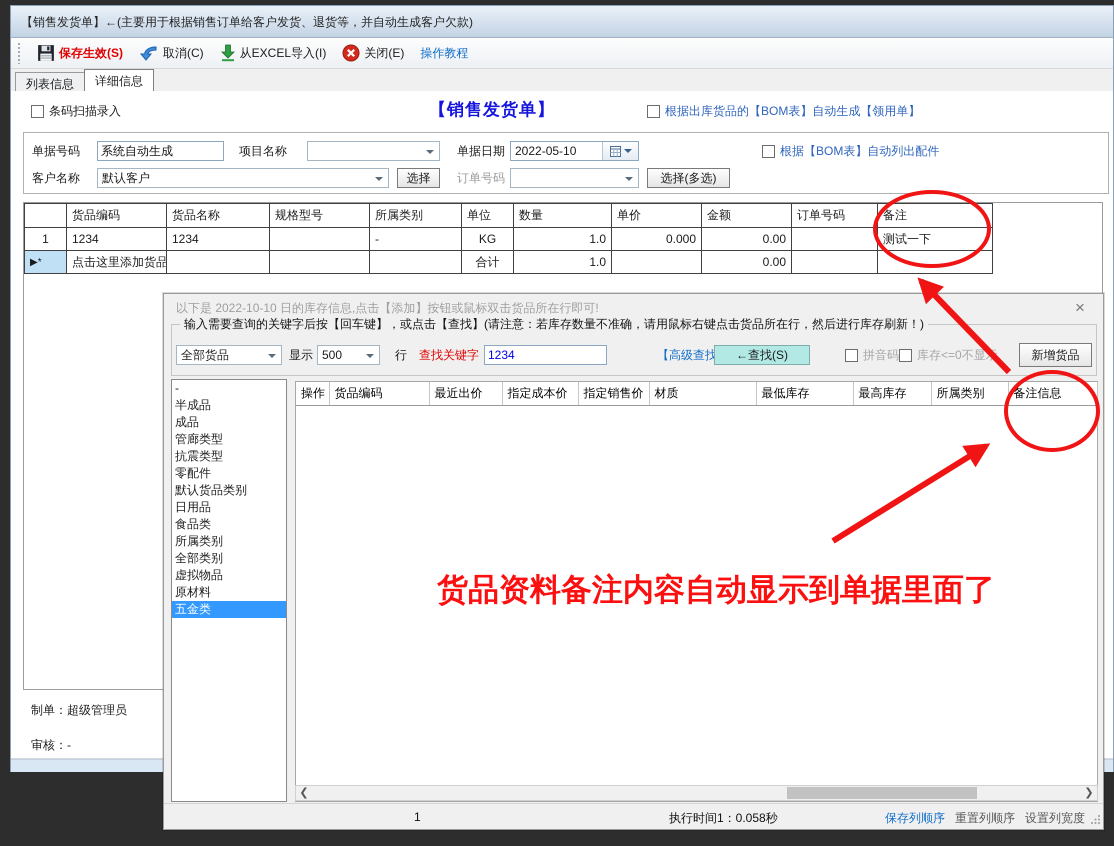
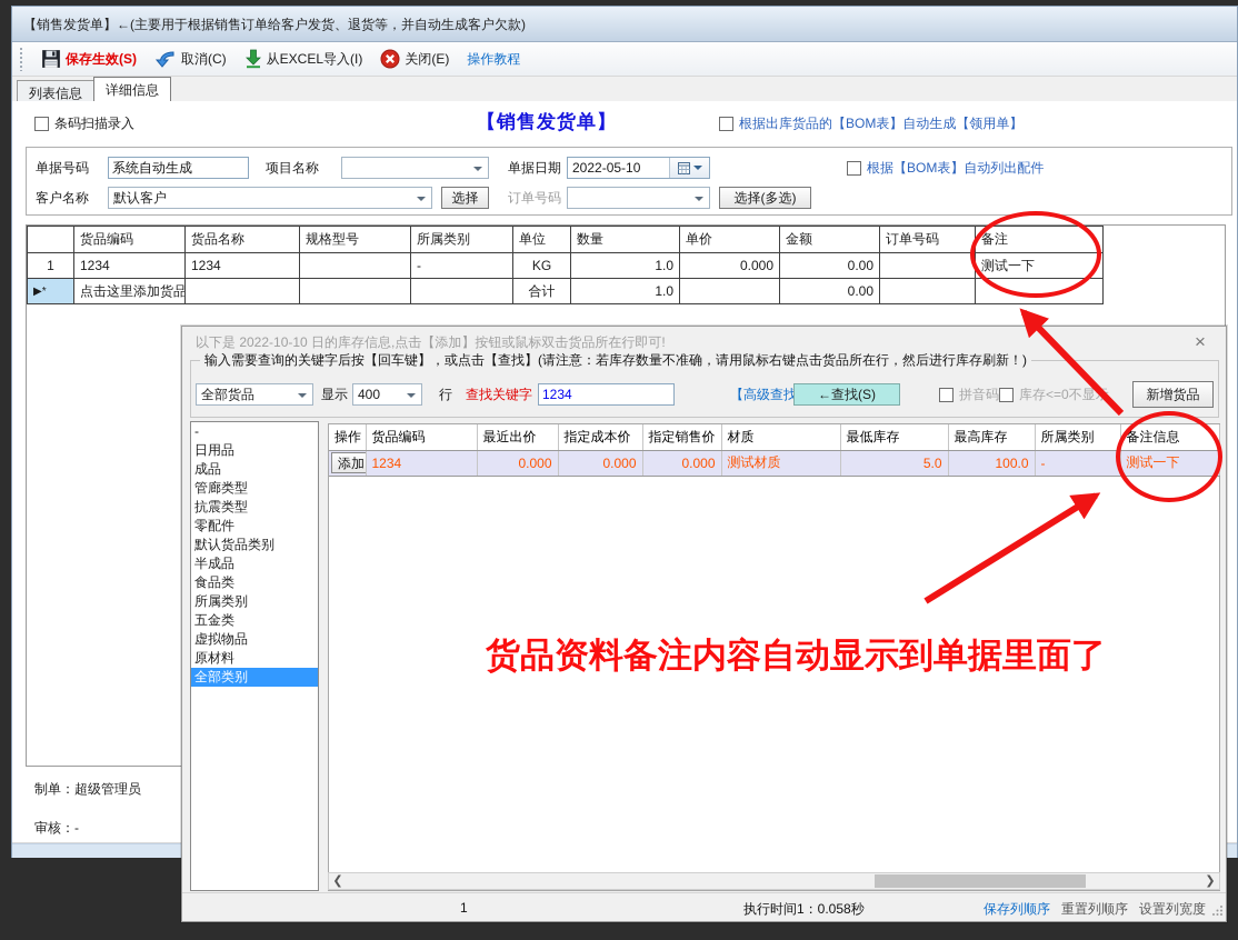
  【销售发货单】←(主要用于根据销售订单给客户发货、退货等，并自动生成客户欠款)
  保存生效(S)
  取消(C)
  从EXCEL导入(I)
  关闭(E)
  操作教程
  列表信息
  详细信息
  条码扫描录入
  【销售发货单】
  根据出库货品的【BOM表】自动生成【领用单】
  单据号码
  系统自动生成
  项目名称
  单据日期
  2022-05-10
  根据【BOM表】自动列出配件
  客户名称
  默认客户
  选择
  订单号码
  选择(多选)
  	货品编码	货品名称	规格型号	所属类别	单位	数量	单价	金额	订单号码	备注
  1	1234	1234		-	KG	1.0	0.000	0.00		测试一下
  ▶*	点击这里添加货品				合计	1.0		0.00
  制单：超级管理员
  审核：-
  以下是 2022-10-10 日的库存信息,点击【添加】按钮或鼠标双击货品所在行即可!
  ×
  输入需要查询的关键字后按【回车键】，或点击【查找】(请注意：若库存数量不准确，请用鼠标右键点击货品所在行，然后进行库存刷新！)
  全部货品
  显示
- 500
+ 400
  行
  查找关键字
  1234
  【高级查找
  ←查找(S)
  拼音码
  库存<=0不显
  新增货品
  -
- 半成品
+ 日用品
  成品
  管廊类型
  抗震类型
  零配件
  默认货品类别
- 日用品
+ 半成品
  食品类
  所属类别
- 全部类别
+ 五金类
  虚拟物品
  原材料
- 五金类
+ 全部类别
  操作	货品编码	最近出价	指定成本价	指定销售价	材质	最低库存	最高库存	所属类别	备注信息
+ 添加	1234	0.000	0.000	0.000	测试材质	5.0	100.0	-	测试一下
  ❮
  ❯
  1
  执行时间1：0.058秒
  保存列顺序
  重置列顺序
  设置列宽度
  货品资料备注内容自动显示到单据里面了
